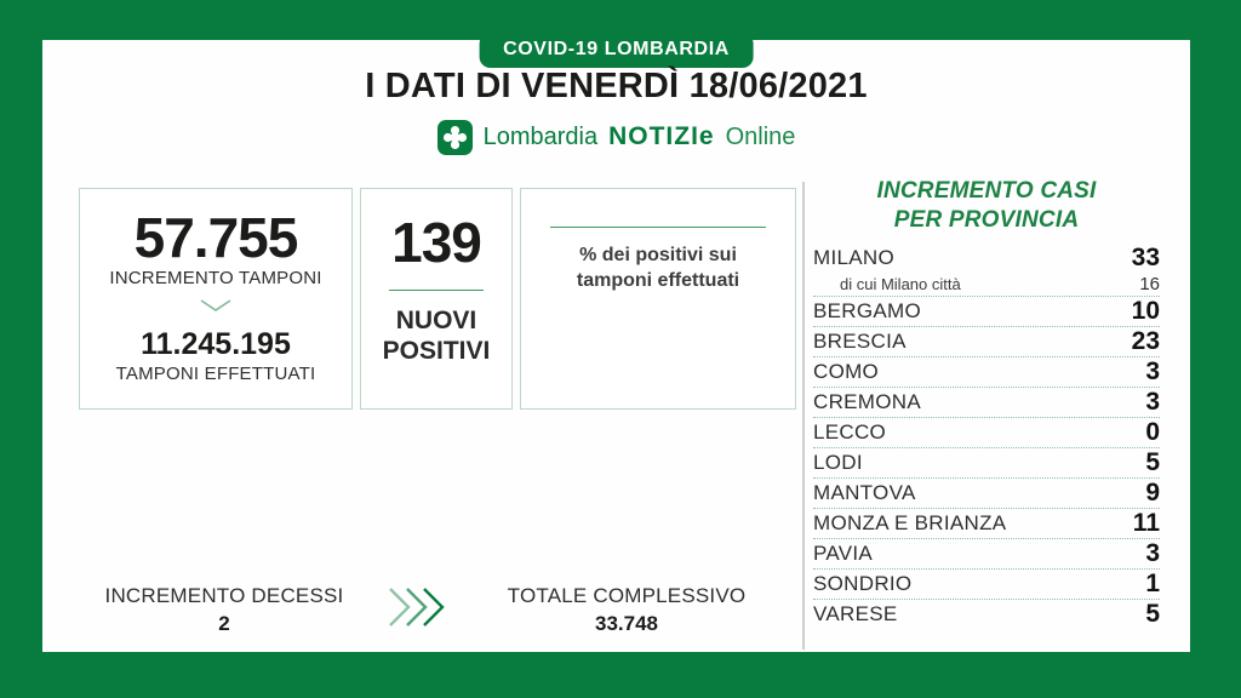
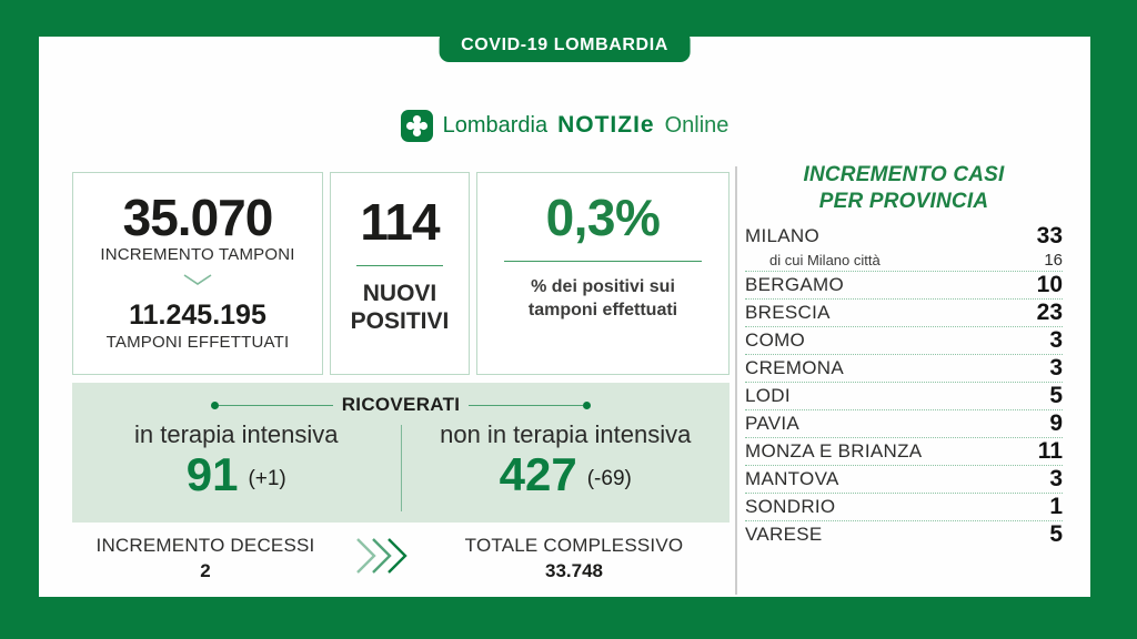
  COVID-19 LOMBARDIA
- I DATI DI VENERDÌ 18/06/2021
  Lombardia
  NOTIZIe
  Online
- 57.755
+ 35.070
  INCREMENTO TAMPONI
  11.245.195
  TAMPONI EFFETTUATI
- 139
+ 114
  NUOVI
  POSITIVI
+ 0,3%
  % dei positivi sui
  tamponi effettuati
+ RICOVERATI
+ in terapia intensiva
+ 91
+ (+1)
+ non in terapia intensiva
+ 427
+ (-69)
  INCREMENTO DECESSI
  2
  TOTALE COMPLESSIVO
  33.748
  INCREMENTO CASI
  PER PROVINCIA
  MILANO
  33
  di cui Milano città
  16
  BERGAMO
  10
  BRESCIA
  23
  COMO
  3
  CREMONA
  3
- LECCO
- 0
  LODI
  5
- MANTOVA
+ PAVIA
  9
  MONZA E BRIANZA
  11
- PAVIA
+ MANTOVA
  3
  SONDRIO
  1
  VARESE
  5
